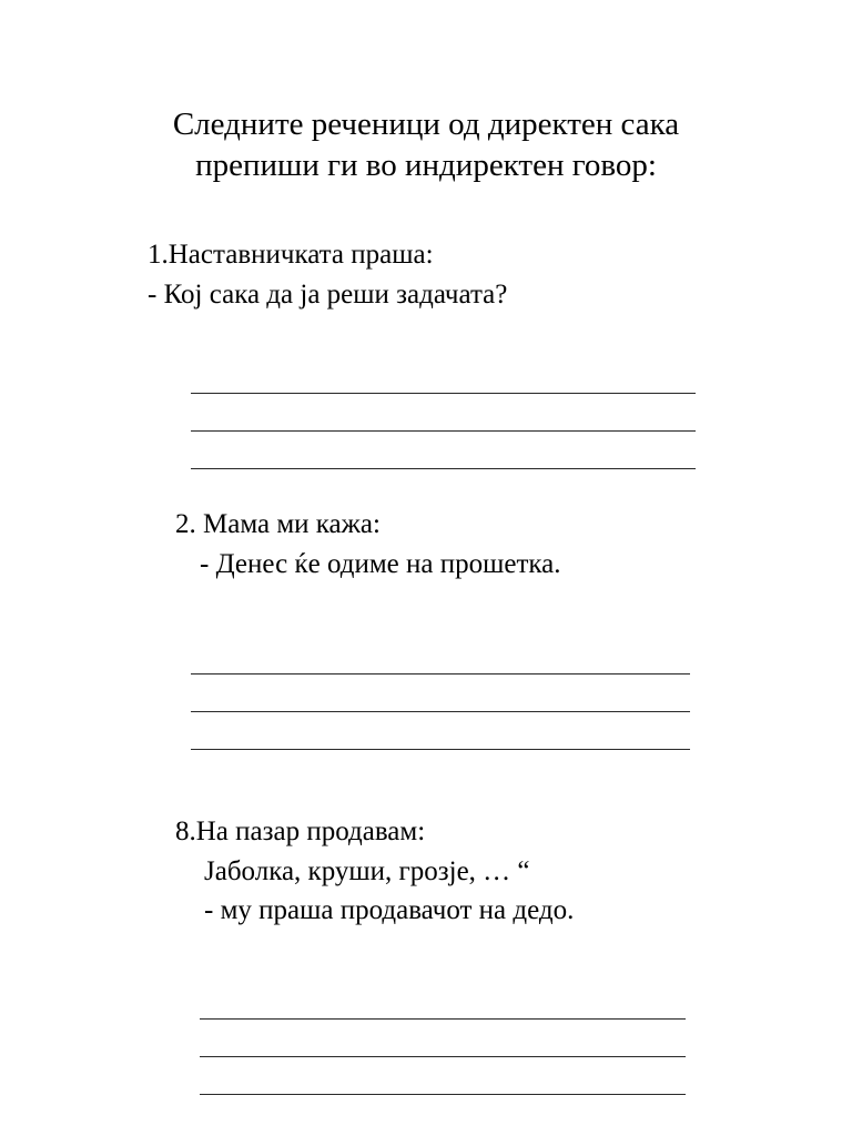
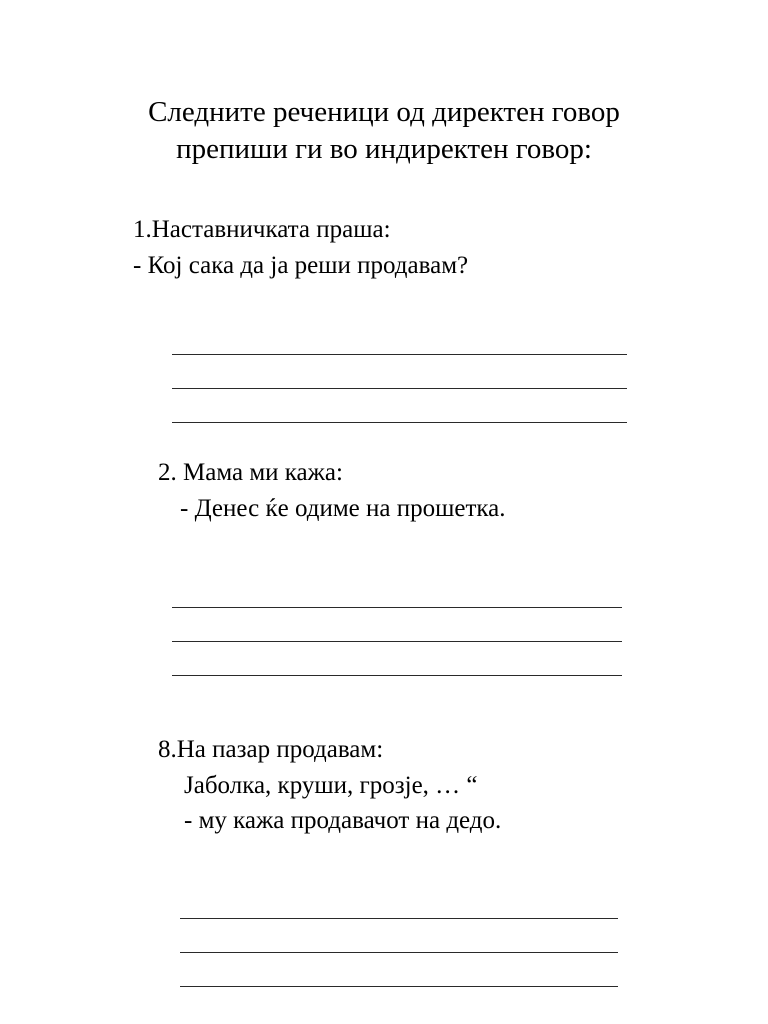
- Следните реченици од директен сака
+ Следните реченици од директен говор
  препиши ги во индиректен говор:
  1.Наставничката праша:
- - Кој сака да ја реши задачата?
+ - Кој сака да ја реши продавам?
  2. Мама ми кажа:
  - Денес ќе одиме на прошетка.
  8.На пазар продавам:
  Јаболка, круши, грозје, … “
- - му праша продавачот на дедо.
+ - му кажа продавачот на дедо.
